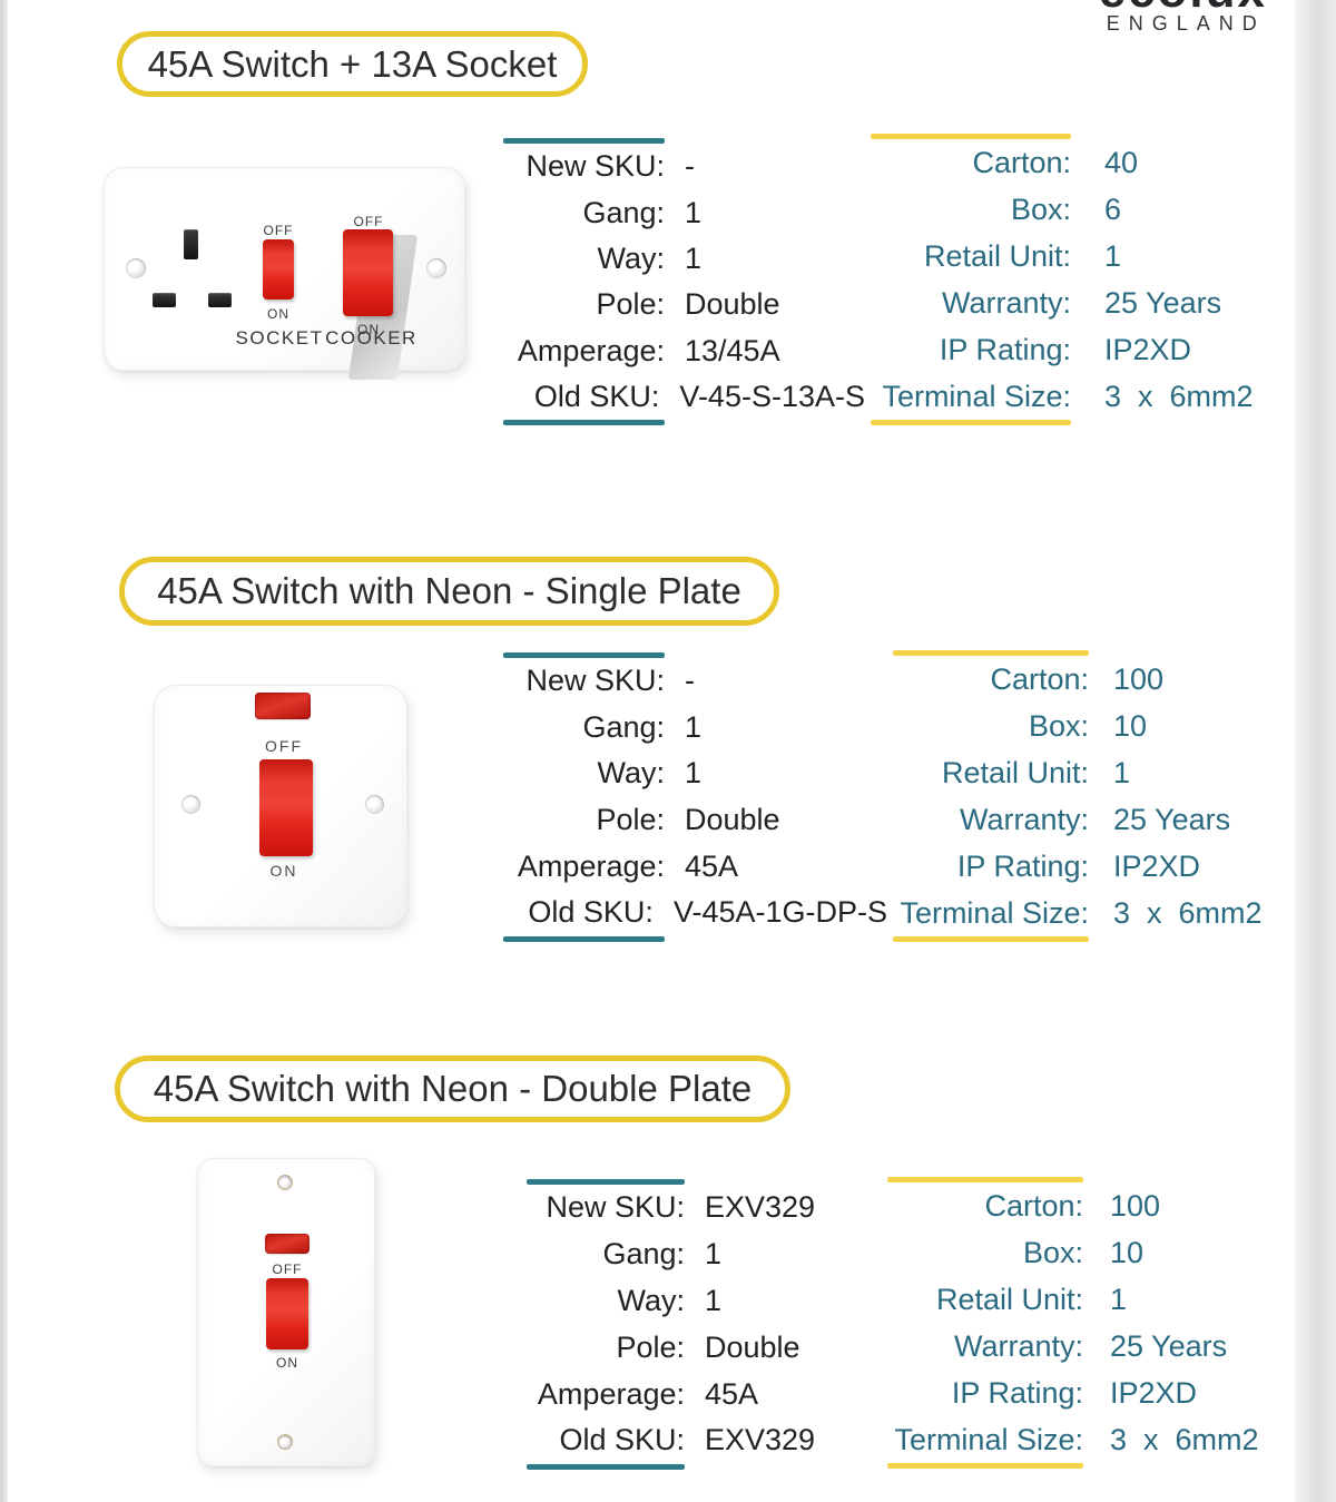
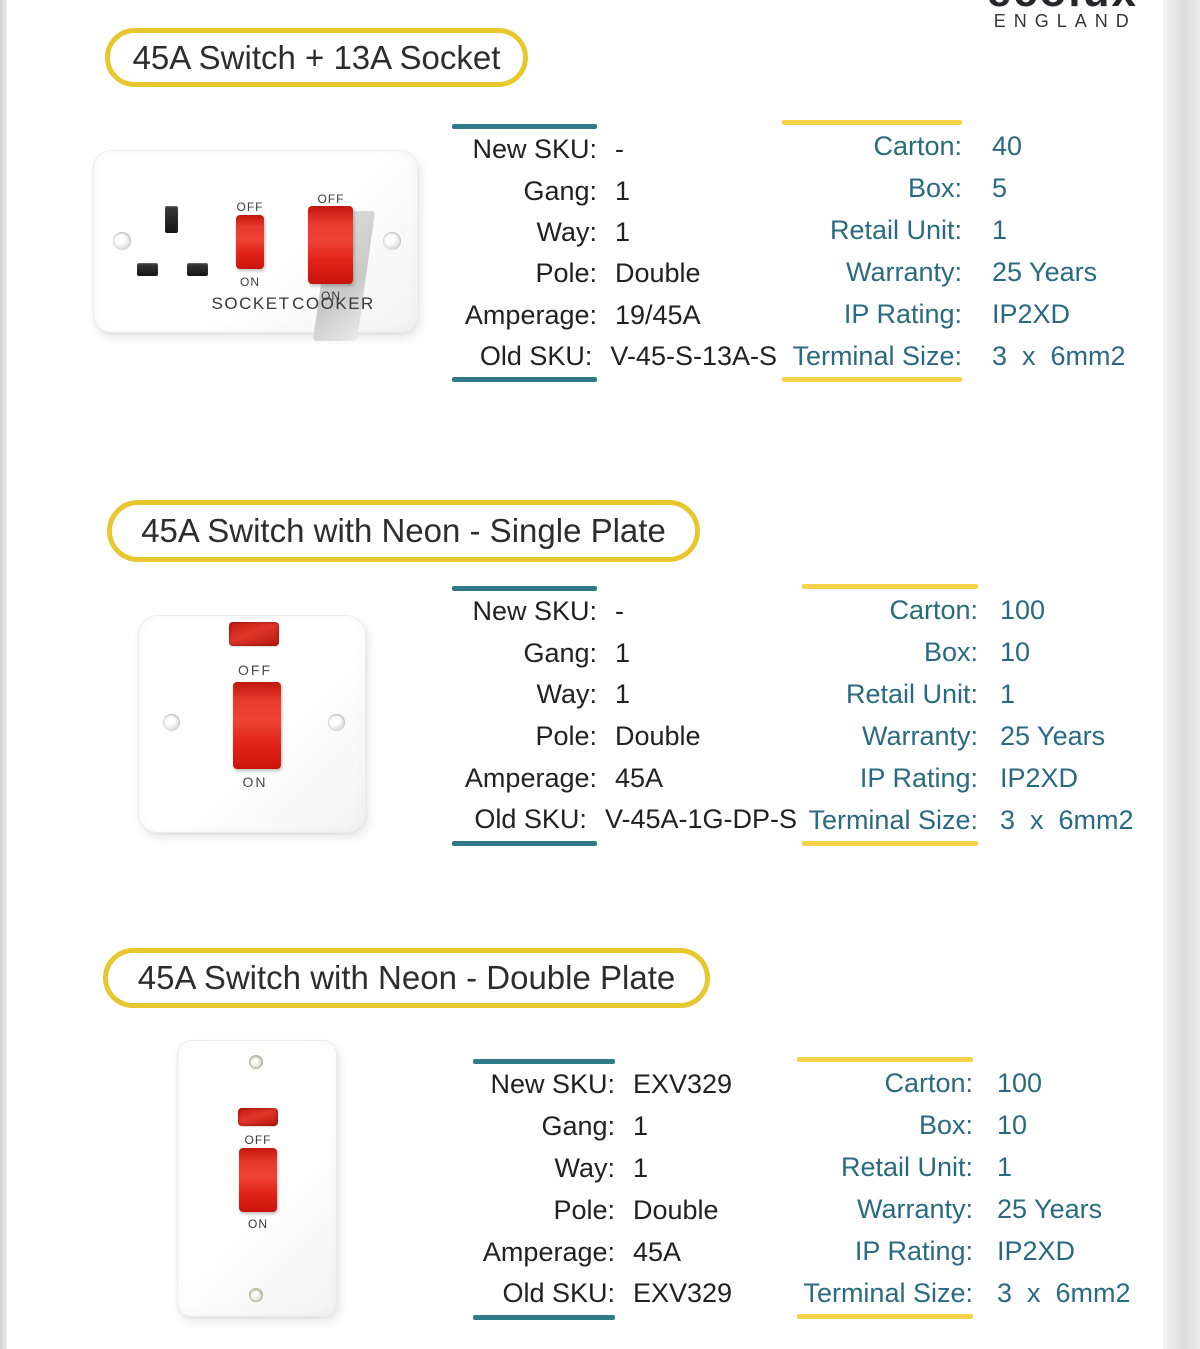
  ENGLAND
  45A Switch + 13A Socket
  OFF
  ON
  SOCKET
  OFF
  ON
  COOKER
  New SKU:
  -
  Gang:
  1
  Way:
  1
  Pole:
  Double
  Amperage:
- 13/45A
+ 19/45A
  Old SKU:
  V-45-S-13A-S
  Carton:
  40
  Box:
- 6
+ 5
  Retail Unit:
  1
  Warranty:
  25 Years
  IP Rating:
  IP2XD
  Terminal Size:
  3 x 6mm2
  45A Switch with Neon - Single Plate
  OFF
  ON
  New SKU:
  -
  Gang:
  1
  Way:
  1
  Pole:
  Double
  Amperage:
  45A
  Old SKU:
  V-45A-1G-DP-S
  Carton:
  100
  Box:
  10
  Retail Unit:
  1
  Warranty:
  25 Years
  IP Rating:
  IP2XD
  Terminal Size:
  3 x 6mm2
  45A Switch with Neon - Double Plate
  OFF
  ON
  New SKU:
  EXV329
  Gang:
  1
  Way:
  1
  Pole:
  Double
  Amperage:
  45A
  Old SKU:
  EXV329
  Carton:
  100
  Box:
  10
  Retail Unit:
  1
  Warranty:
  25 Years
  IP Rating:
  IP2XD
  Terminal Size:
  3 x 6mm2
